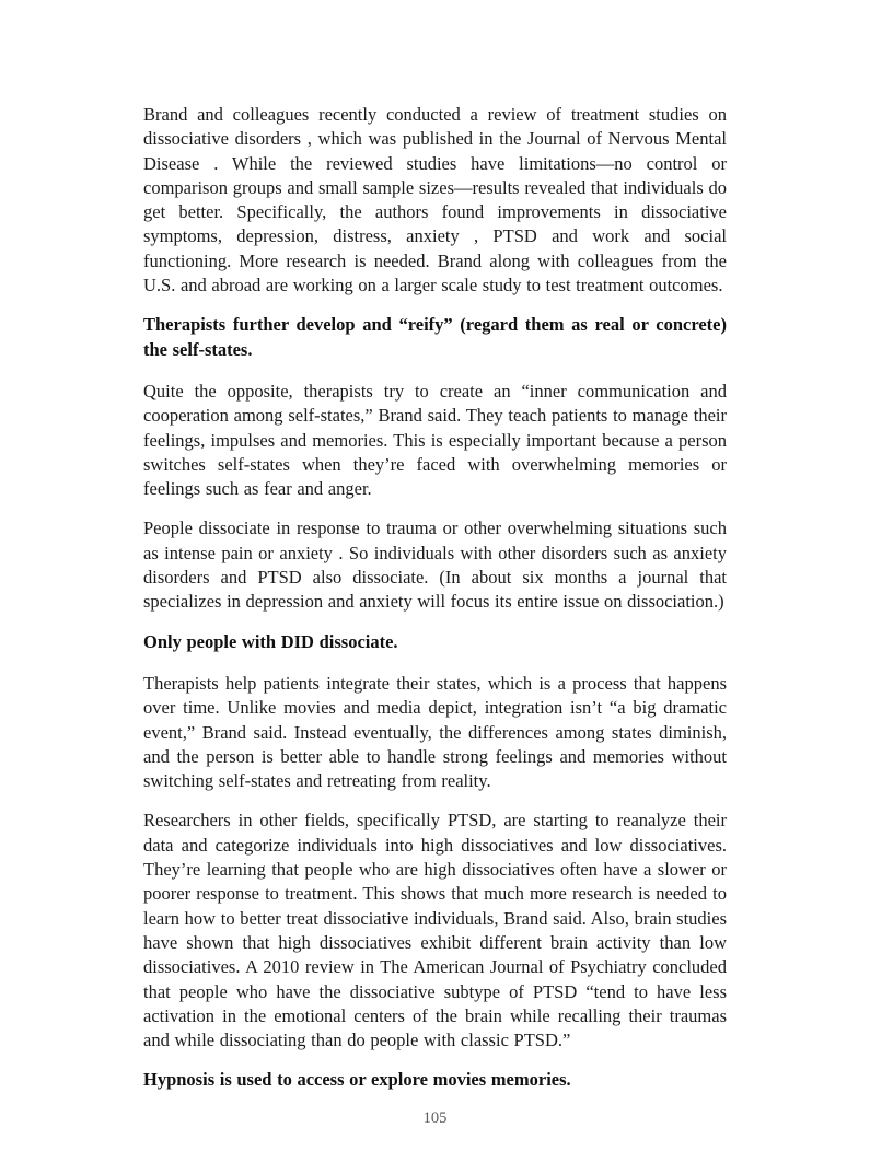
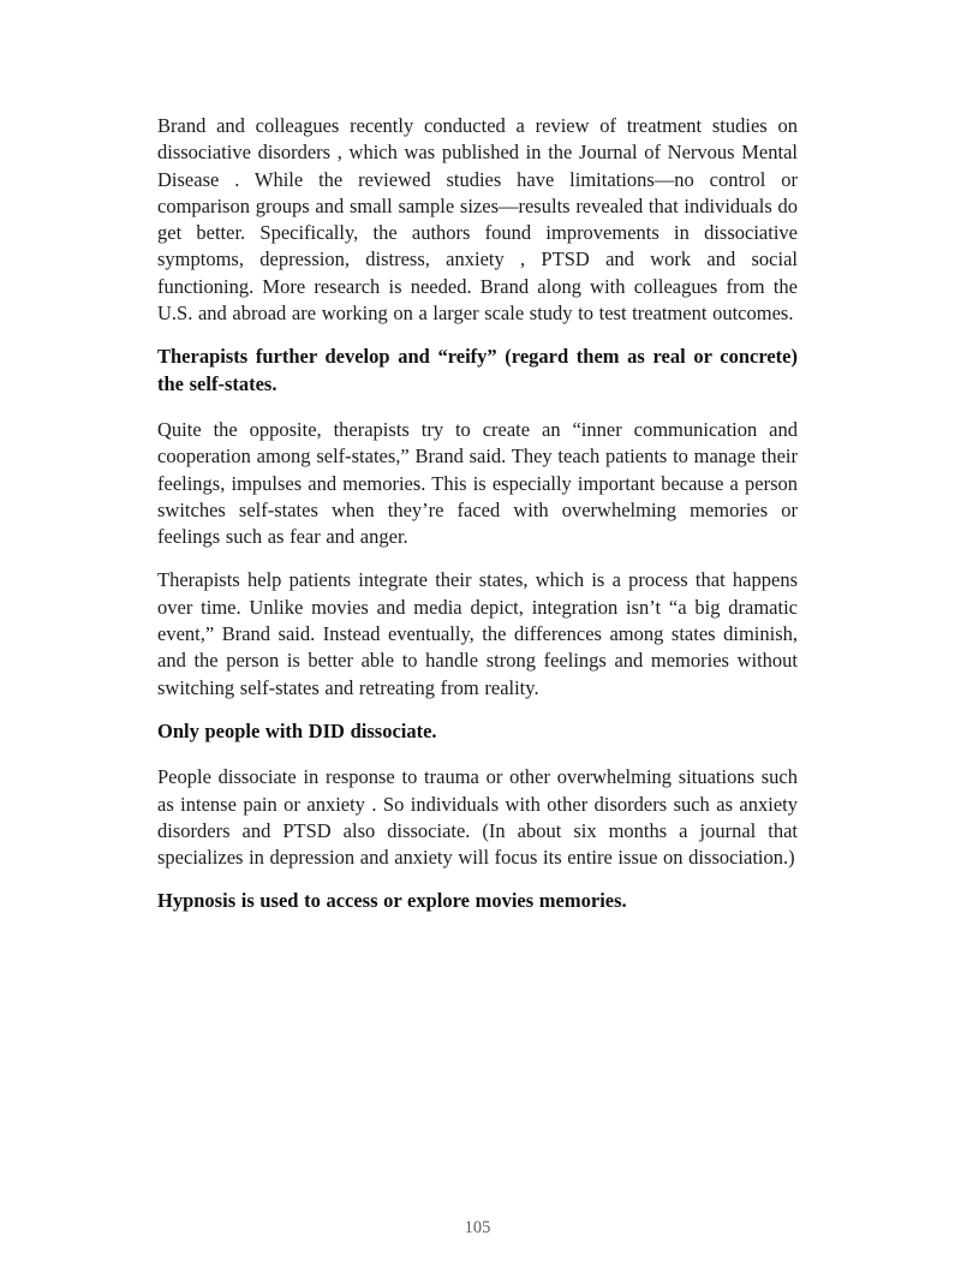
  Brand and colleagues recently conducted a review of treatment studies on dissociative disorders , which was published in the Journal of Nervous Mental Disease . While the reviewed studies have limitations—no control or comparison groups and small sample sizes—results revealed that individuals do get better. Specifically, the authors found improvements in dissociative symptoms, depression, distress, anxiety , PTSD and work and social functioning. More research is needed. Brand along with colleagues from the U.S. and abroad are working on a larger scale study to test treatment outcomes.
  Therapists further develop and “reify” (regard them as real or concrete) the self-states.
  Quite the opposite, therapists try to create an “inner communication and cooperation among self-states,” Brand said. They teach patients to manage their feelings, impulses and memories. This is especially important because a person switches self-states when they’re faced with overwhelming memories or feelings such as fear and anger.
- People dissociate in response to trauma or other overwhelming situations such as intense pain or anxiety . So individuals with other disorders such as anxiety disorders and PTSD also dissociate. (In about six months a journal that specializes in depression and anxiety will focus its entire issue on dissociation.)
+ Therapists help patients integrate their states, which is a process that happens over time. Unlike movies and media depict, integration isn’t “a big dramatic event,” Brand said. Instead eventually, the differences among states diminish, and the person is better able to handle strong feelings and memories without switching self-states and retreating from reality.
  Only people with DID dissociate.
- Therapists help patients integrate their states, which is a process that happens over time. Unlike movies and media depict, integration isn’t “a big dramatic event,” Brand said. Instead eventually, the differences among states diminish, and the person is better able to handle strong feelings and memories without switching self-states and retreating from reality.
+ People dissociate in response to trauma or other overwhelming situations such as intense pain or anxiety . So individuals with other disorders such as anxiety disorders and PTSD also dissociate. (In about six months a journal that specializes in depression and anxiety will focus its entire issue on dissociation.)
- Researchers in other fields, specifically PTSD, are starting to reanalyze their data and categorize individuals into high dissociatives and low dissociatives. They’re learning that people who are high dissociatives often have a slower or poorer response to treatment. This shows that much more research is needed to learn how to better treat dissociative individuals, Brand said. Also, brain studies have shown that high dissociatives exhibit different brain activity than low dissociatives. A 2010 review in The American Journal of Psychiatry concluded that people who have the dissociative subtype of PTSD “tend to have less activation in the emotional centers of the brain while recalling their traumas and while dissociating than do people with classic PTSD.”
  Hypnosis is used to access or explore movies memories.
  105
